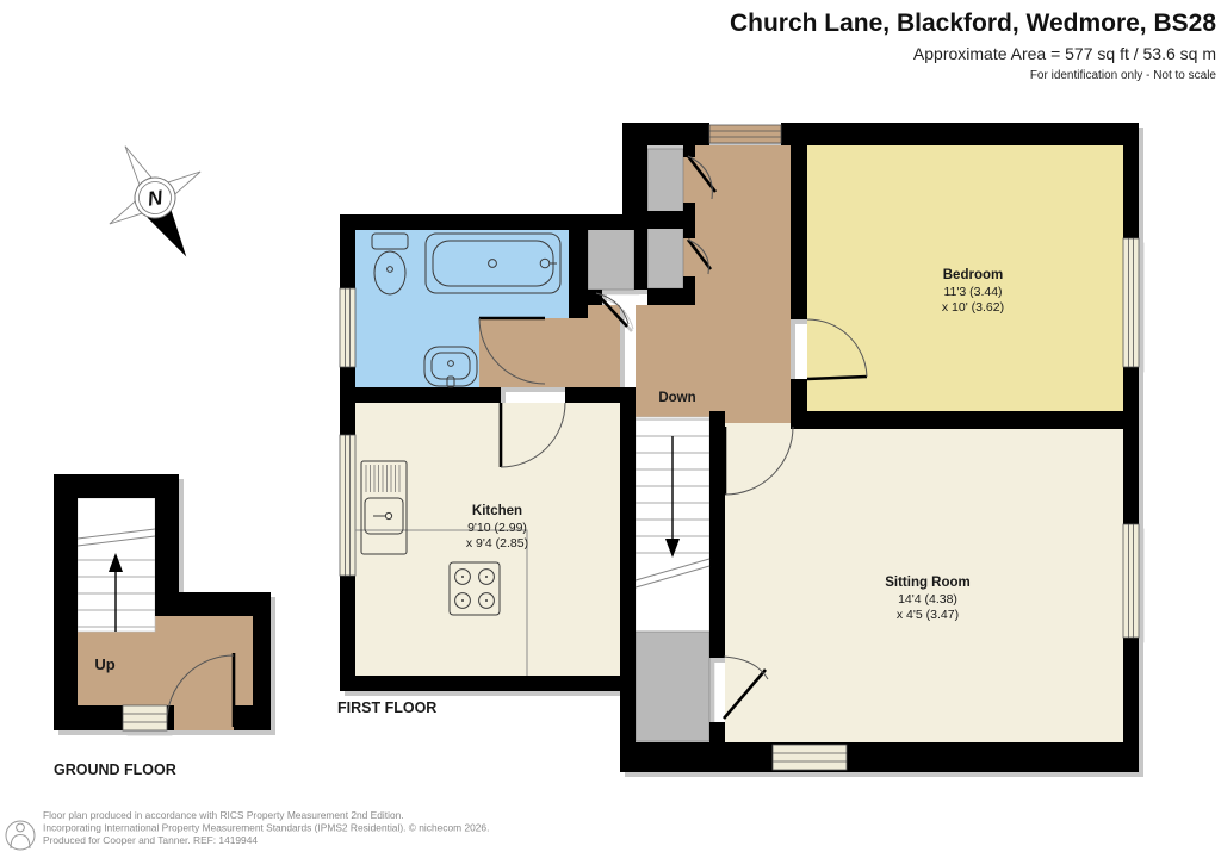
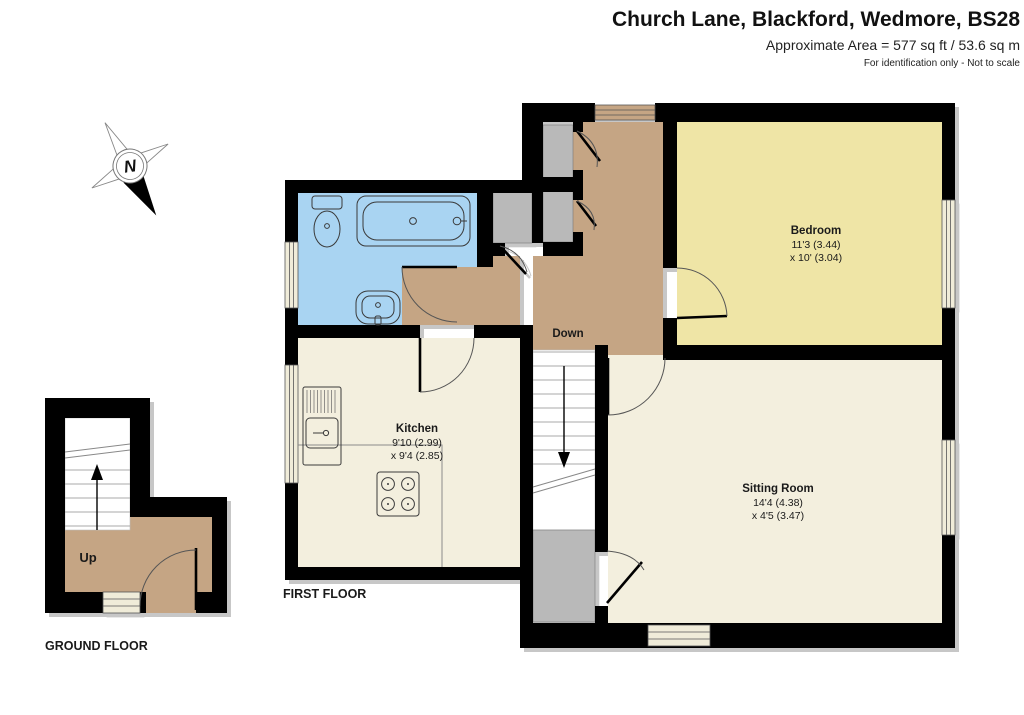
  Church Lane, Blackford, Wedmore, BS28
  Approximate Area = 577 sq ft / 53.6 sq m
  For identification only - Not to scale
  Bedroom
  11'3 (3.44)
- x 10' (3.62)
+ x 10' (3.04)
  Kitchen
  9'10 (2.99)
  x 9'4 (2.85)
  Sitting Room
  14'4 (4.38)
  x 4'5 (3.47)
  Down
  Up
  FIRST FLOOR
  GROUND FLOOR
- Floor plan produced in accordance with RICS Property Measurement 2nd Edition.
- Incorporating International Property Measurement Standards (IPMS2 Residential). © nichecom 2026.
- Produced for Cooper and Tanner. REF: 1419944
